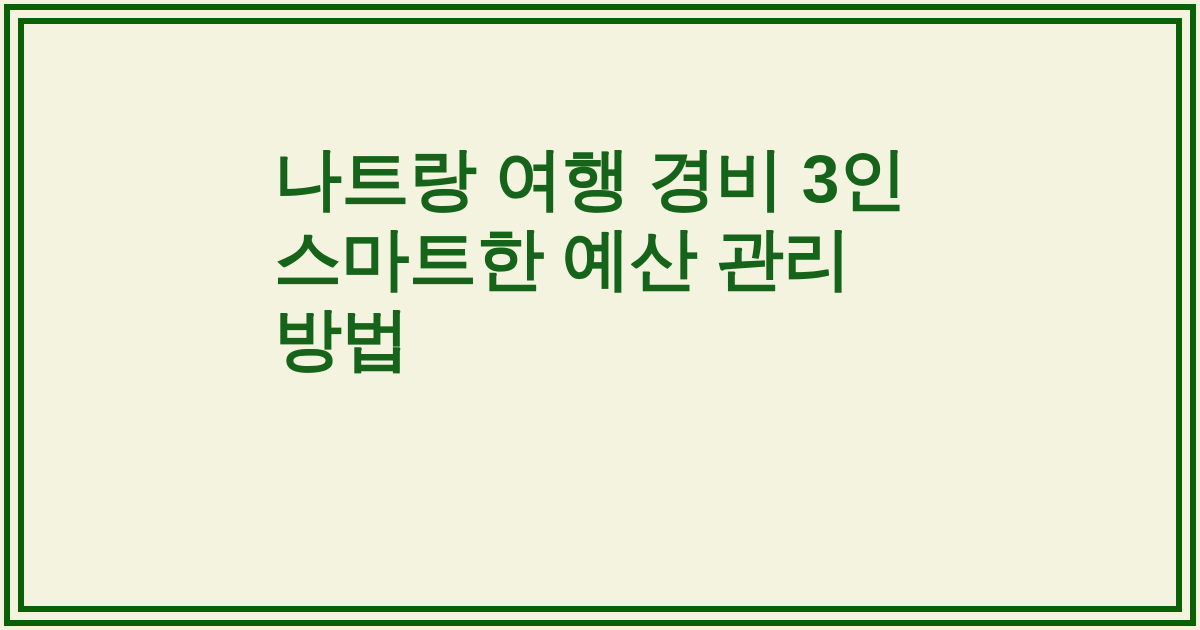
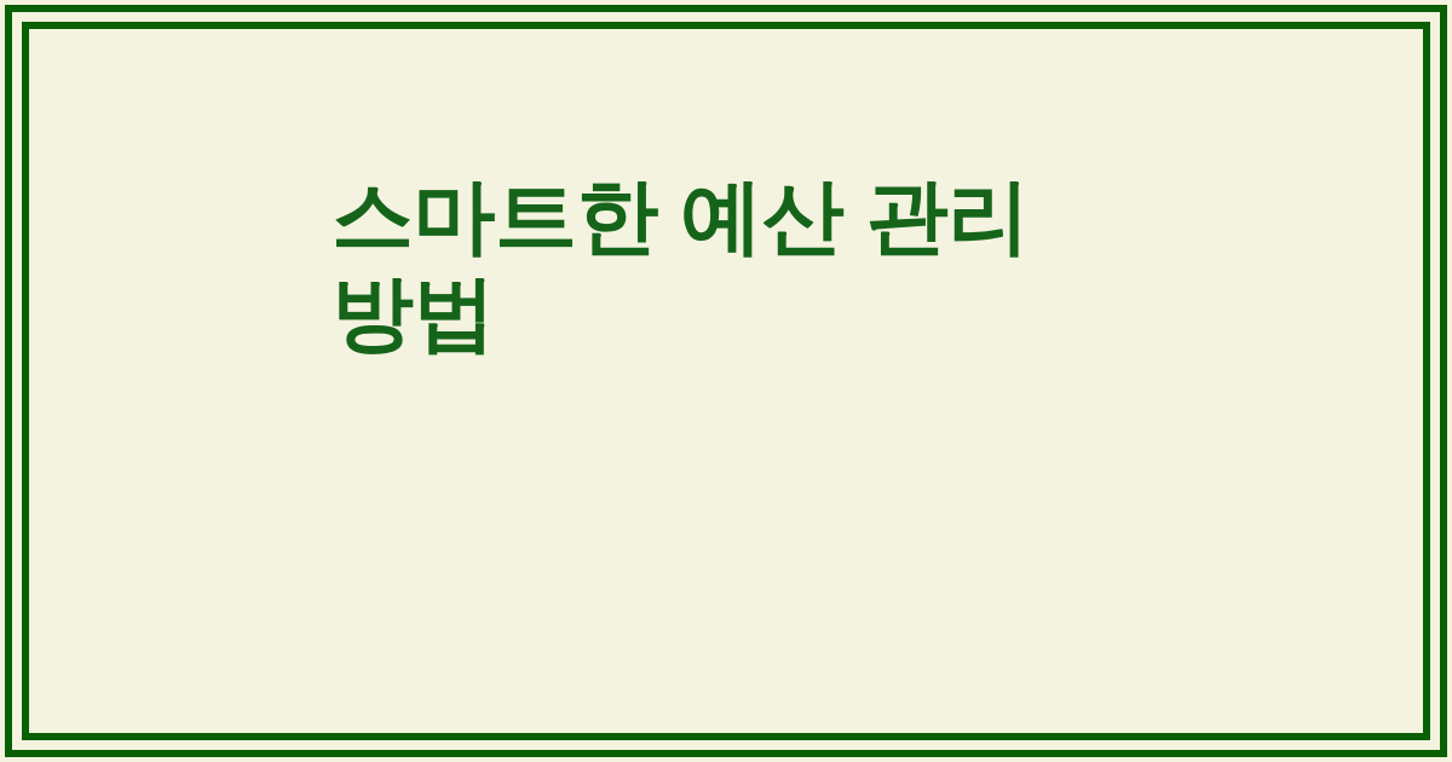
- 나트랑 여행 경비 3인
  스마트한 예산 관리
  방법
